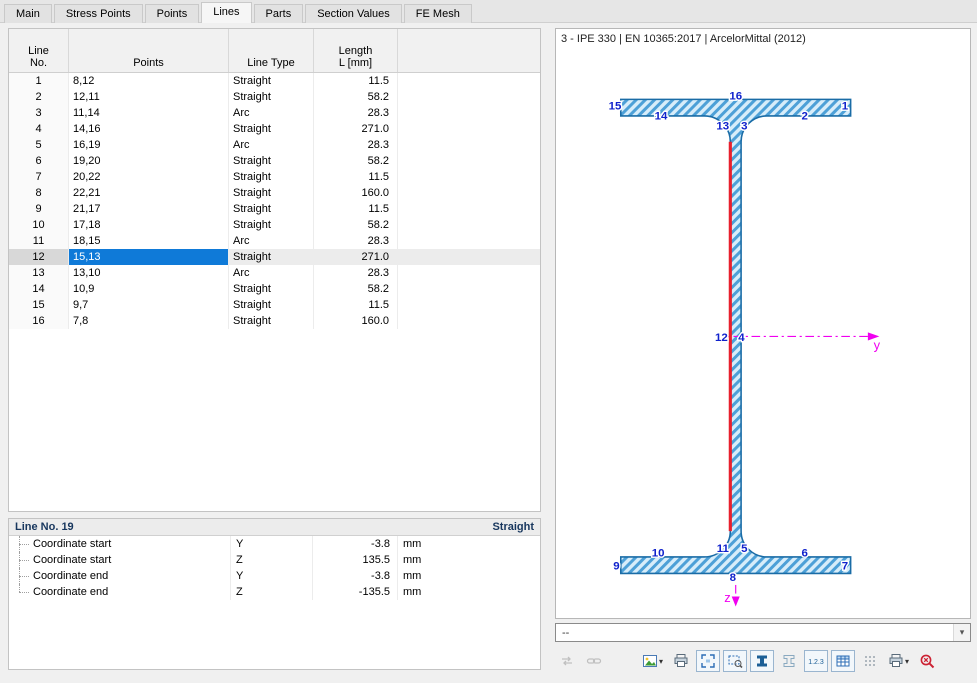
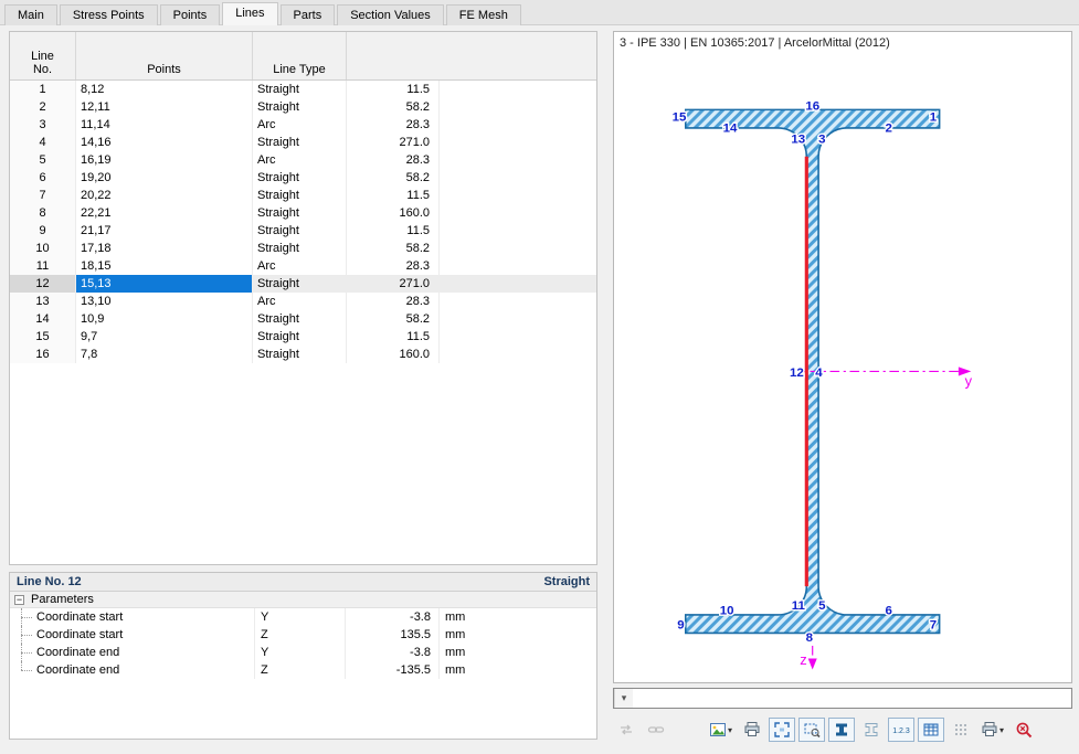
  Main
  Stress Points
  Points
  Lines
  Parts
  Section Values
  FE Mesh
  Line
  No.
  Points
  Line Type
- Length
- L [mm]
  1
  8,12
  Straight
  11.5
  2
  12,11
  Straight
  58.2
  3
  11,14
  Arc
  28.3
  4
  14,16
  Straight
  271.0
  5
  16,19
  Arc
  28.3
  6
  19,20
  Straight
  58.2
  7
  20,22
  Straight
  11.5
  8
  22,21
  Straight
  160.0
  9
  21,17
  Straight
  11.5
  10
  17,18
  Straight
  58.2
  11
  18,15
  Arc
  28.3
  12
  15,13
  Straight
  271.0
  13
  13,10
  Arc
  28.3
  14
  10,9
  Straight
  58.2
  15
  9,7
  Straight
  11.5
  16
  7,8
  Straight
  160.0
- Line No. 19
+ Line No. 12
  Straight
+ −
+ Parameters
  Coordinate start
  Y
  -3.8
  mm
  Coordinate start
  Z
  135.5
  mm
  Coordinate end
  Y
  -3.8
  mm
  Coordinate end
  Z
  -135.5
  mm
  3 - IPE 330 | EN 10365:2017 | ArcelorMittal (2012)
  y
  z
  15
  14
  16
  13
  3
  2
  1
  12
  4
  9
  10
  11
  5
  6
  7
  8
- --
  ▾
  ▾
  ▾
